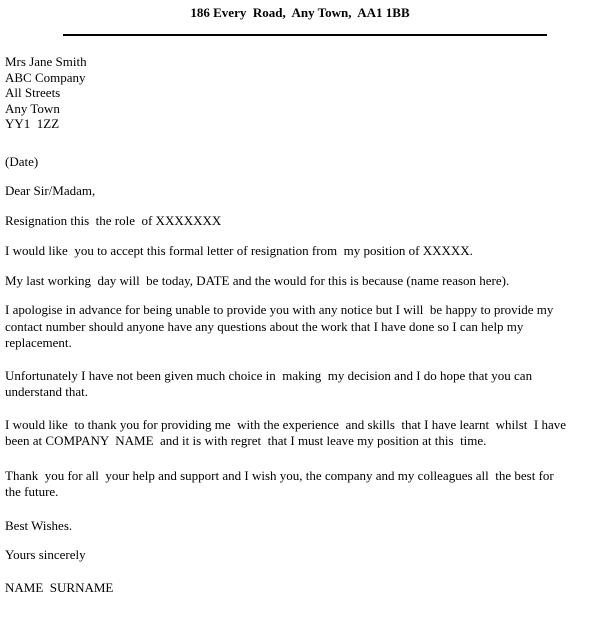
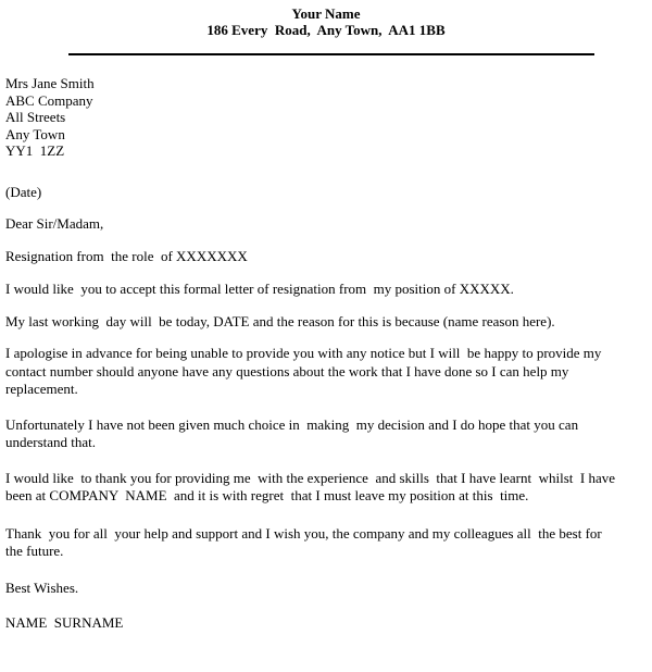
+ Your Name
  186 Every Road, Any Town, AA1 1BB
  Mrs Jane Smith
  ABC Company
  All Streets
  Any Town
  YY1 1ZZ
  (Date)
  Dear Sir/Madam,
- Resignation this the role of XXXXXXX
+ Resignation from the role of XXXXXXX
  I would like you to accept this formal letter of resignation from my position of XXXXX.
- My last working day will be today, DATE and the would for this is because (name reason here).
+ My last working day will be today, DATE and the reason for this is because (name reason here).
  I apologise in advance for being unable to provide you with any notice but I will be happy to provide my
  contact number should anyone have any questions about the work that I have done so I can help my
  replacement.
  Unfortunately I have not been given much choice in making my decision and I do hope that you can
  understand that.
  I would like to thank you for providing me with the experience and skills that I have learnt whilst I have
  been at COMPANY NAME and it is with regret that I must leave my position at this time.
  Thank you for all your help and support and I wish you, the company and my colleagues all the best for
  the future.
  Best Wishes.
- Yours sincerely
  NAME SURNAME
